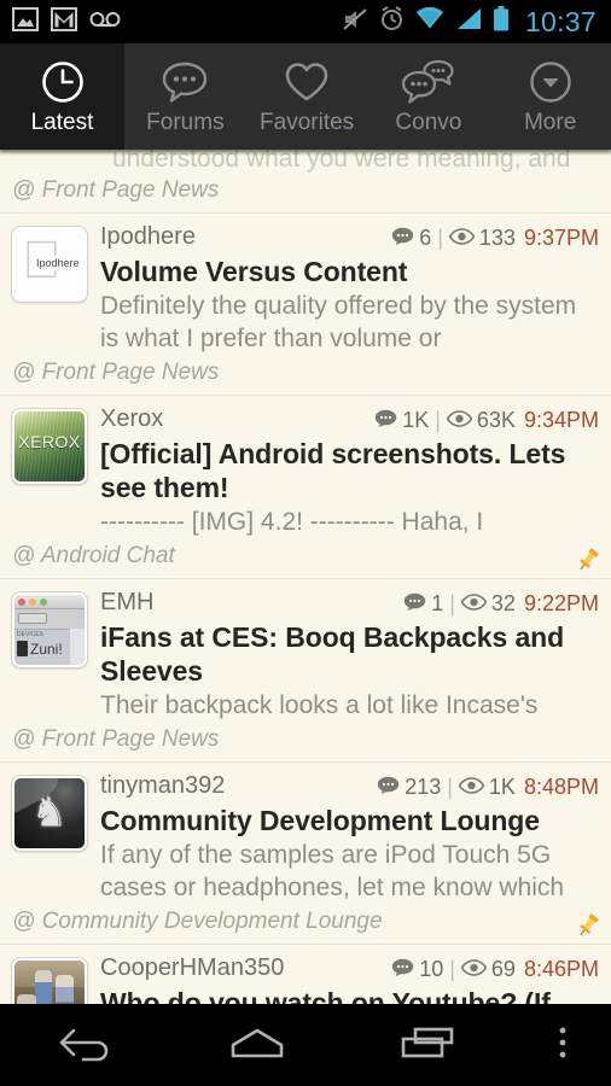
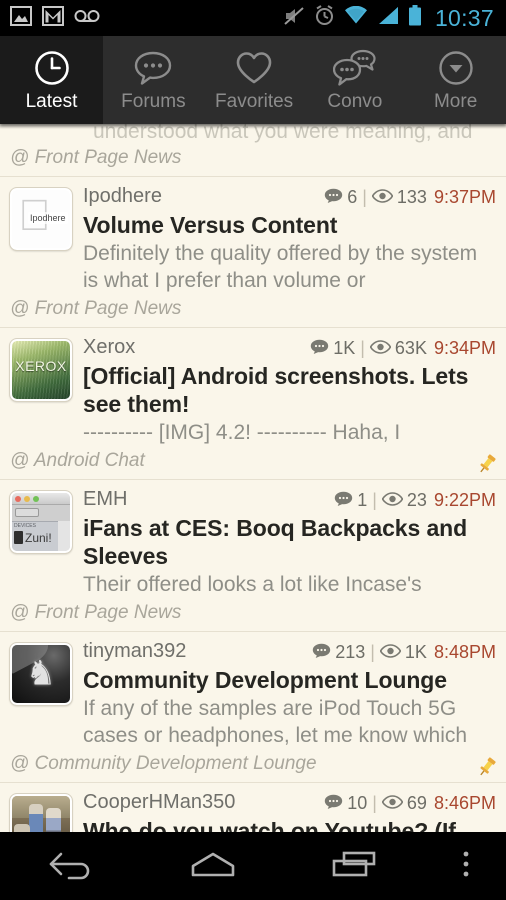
  10:37
  Latest
  Forums
  Favorites
  Convo
  More
  understood what you were meaning, and
  @ Front Page News
  
  Ipodhere
  Ipodhere
  6
  |
  133
  9:37PM
  Volume Versus Content
  Definitely the quality offered by the system is what I prefer than volume or
  @ Front Page News
  XEROX
  Xerox
  1K
  |
  63K
  9:34PM
  [Official] Android screenshots. Lets see them!
  ---------- [IMG] 4.2! ---------- Haha, I
  @ Android Chat
  Zuni!
  EMH
  1
  |
- 32
+ 23
  9:22PM
  iFans at CES: Booq Backpacks and Sleeves
- Their backpack looks a lot like Incase's
+ Their offered looks a lot like Incase's
  @ Front Page News
  ♞
  tinyman392
  213
  |
  1K
  8:48PM
  Community Development Lounge
  If any of the samples are iPod Touch 5G cases or headphones, let me know which
  @ Community Development Lounge
  CooperHMan350
  10
  |
  69
  8:46PM
  Who do you watch on Youtube? (If
